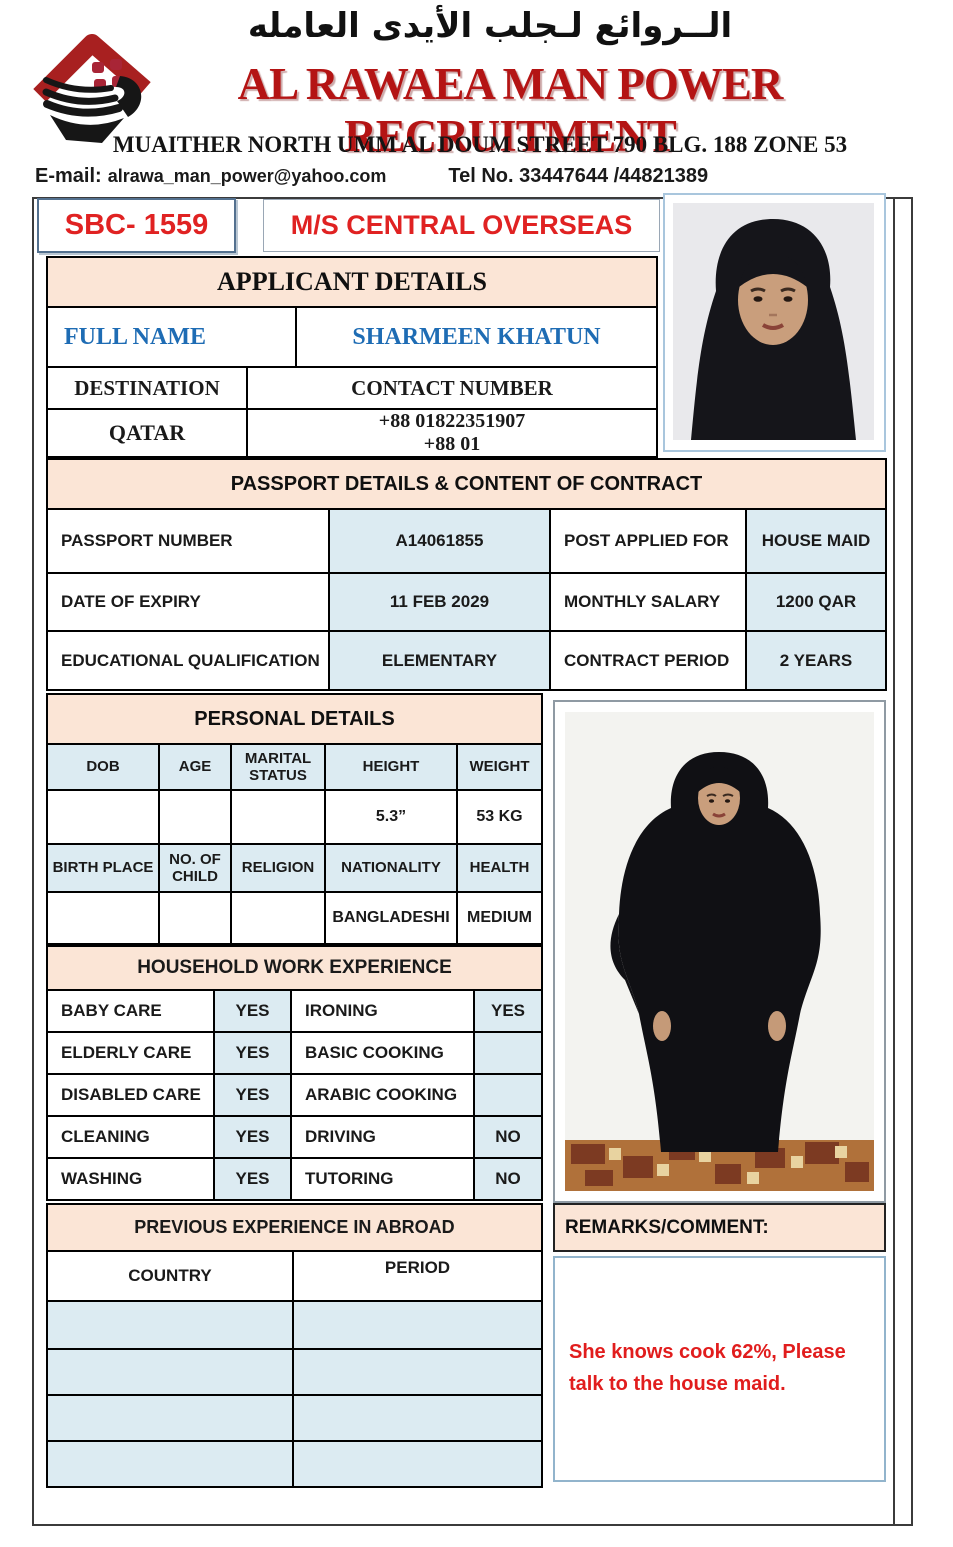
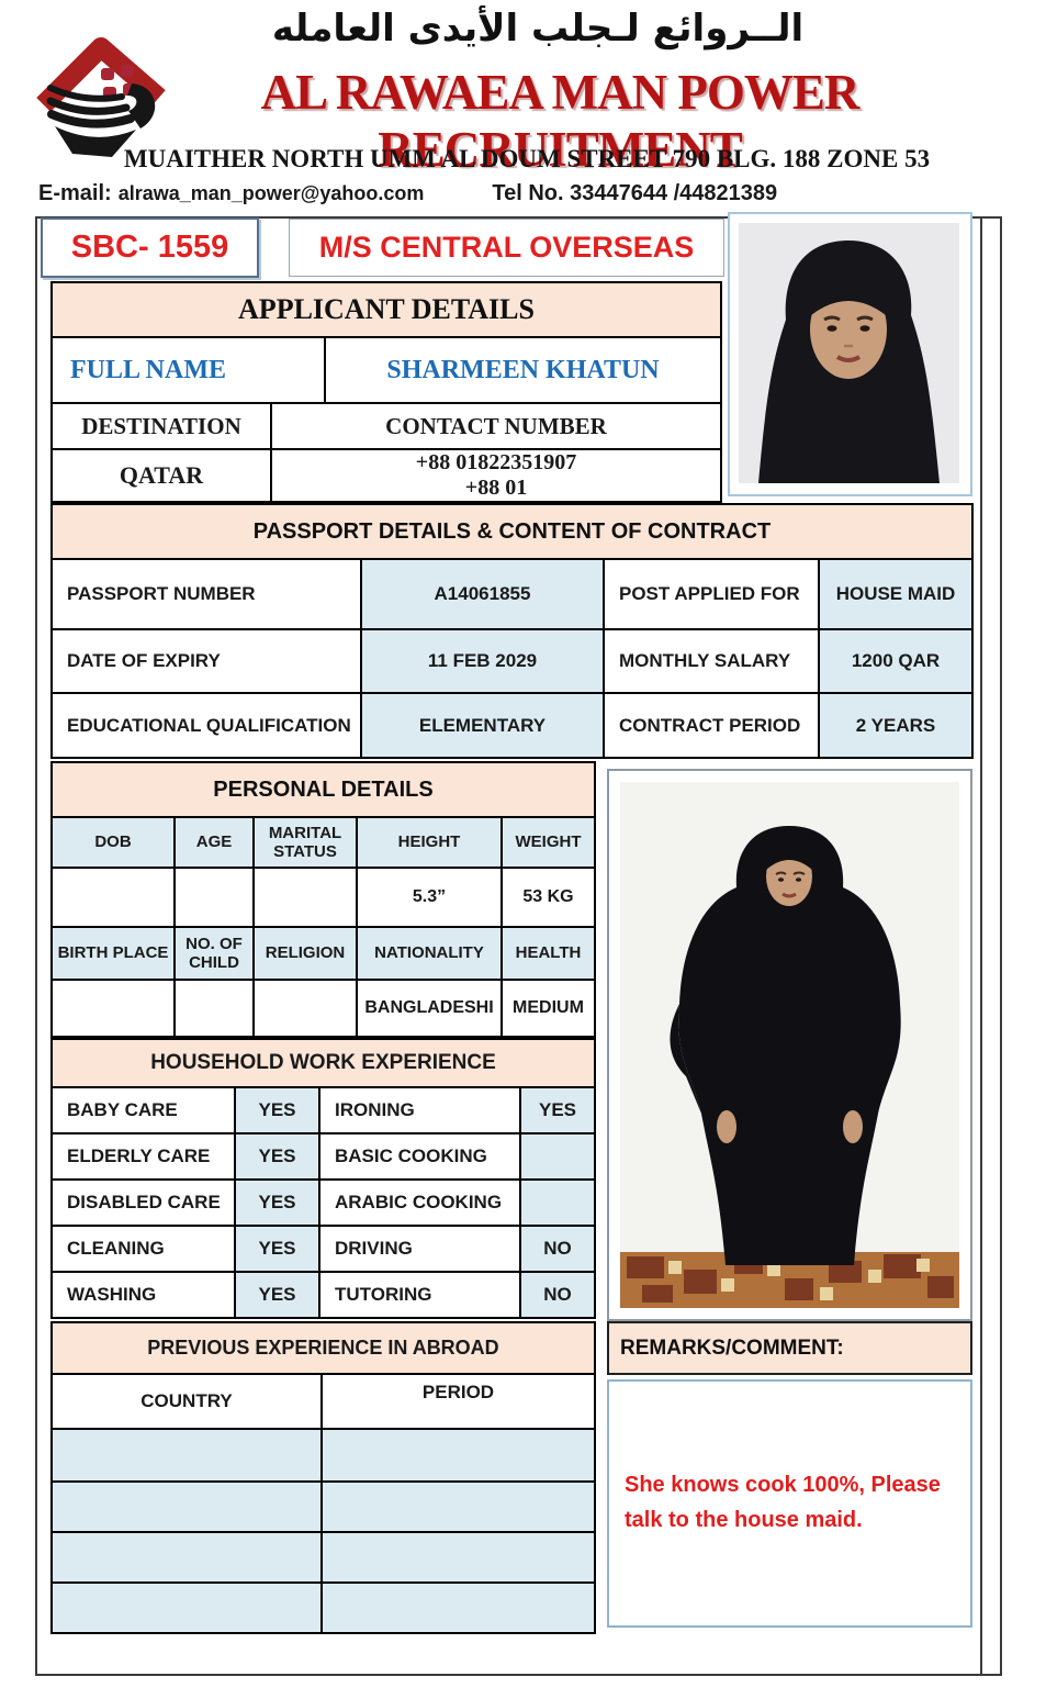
  الــروائع لـجلب الأيدى العامله
  AL RAWAEA MAN POWER RECRUITMENT
  MUAITHER NORTH UMM AL DOUM STREET 790 BLG. 188 ZONE 53
  E-mail:
  alrawa_man_power@yahoo.com
  Tel No. 33447644 /44821389
  SBC- 1559
  M/S CENTRAL OVERSEAS
  APPLICANT DETAILS
  FULL NAME
  SHARMEEN KHATUN
  DESTINATION
  CONTACT NUMBER
  QATAR
  +88 01822351907
  +88 01
  PASSPORT DETAILS & CONTENT OF CONTRACT
  PASSPORT NUMBER
  A14061855
  POST APPLIED FOR
  HOUSE MAID
  DATE OF EXPIRY
  11 FEB 2029
  MONTHLY SALARY
  1200 QAR
  EDUCATIONAL QUALIFICATION
  ELEMENTARY
  CONTRACT PERIOD
  2 YEARS
  PERSONAL DETAILS
  DOB
  AGE
  MARITAL STATUS
  HEIGHT
  WEIGHT
  5.3”
  53 KG
  BIRTH PLACE
  NO. OF CHILD
  RELIGION
  NATIONALITY
  HEALTH
  BANGLADESHI
  MEDIUM
  HOUSEHOLD WORK EXPERIENCE
  BABY CARE
  YES
  IRONING
  YES
  ELDERLY CARE
  YES
  BASIC COOKING
  DISABLED CARE
  YES
  ARABIC COOKING
  CLEANING
  YES
  DRIVING
  NO
  WASHING
  YES
  TUTORING
  NO
  PREVIOUS EXPERIENCE IN ABROAD
  COUNTRY
  PERIOD
  REMARKS/COMMENT:
- She knows cook 62%, Please
+ She knows cook 100%, Please
  talk to the house maid.
